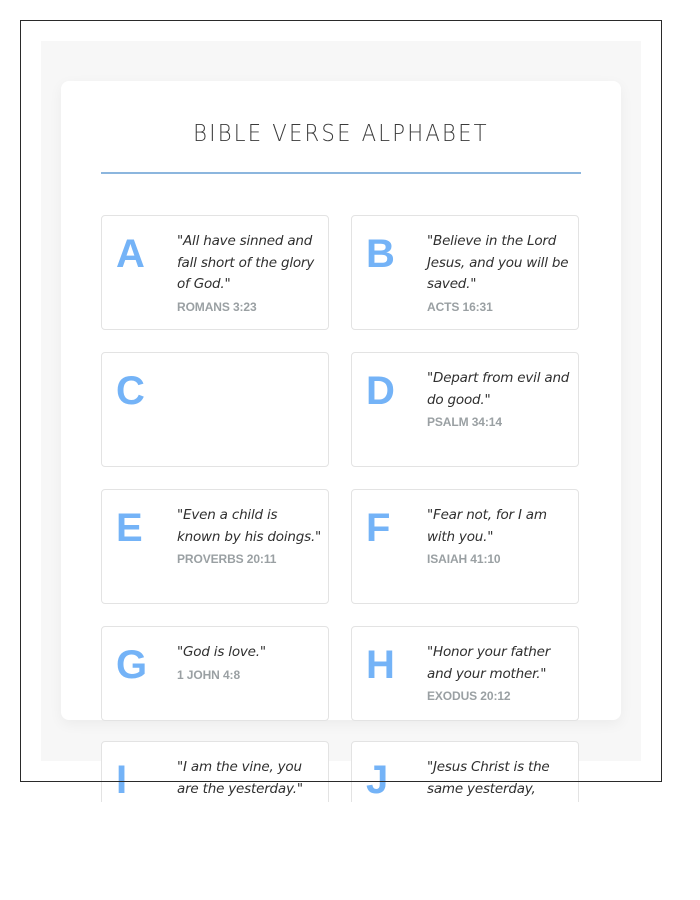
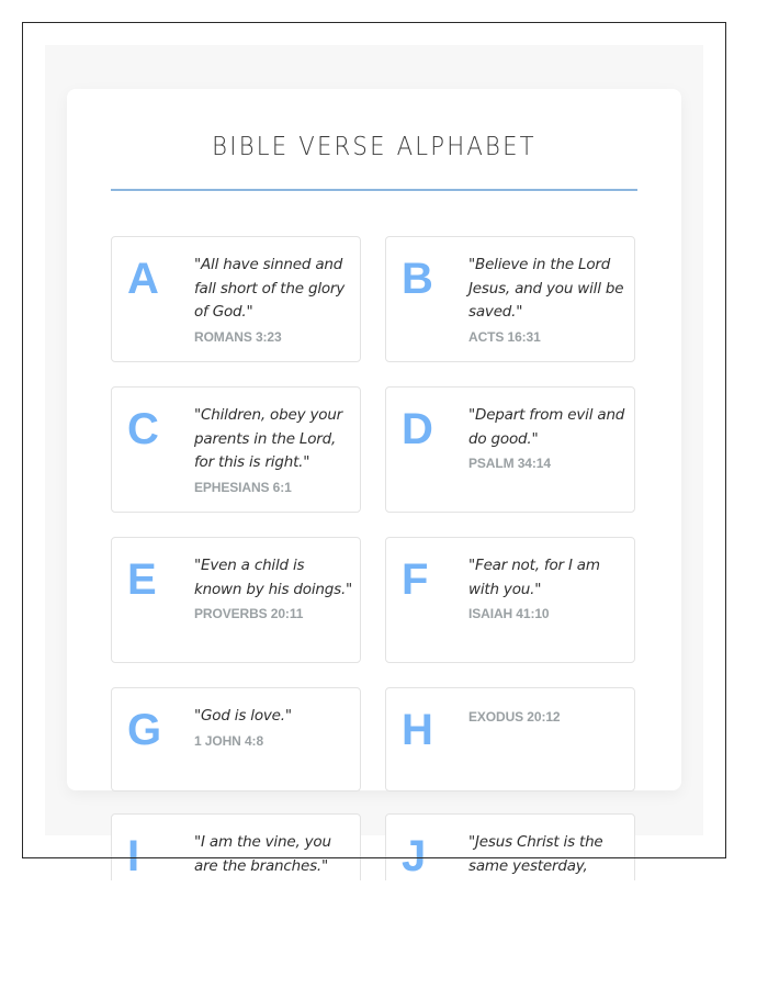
  BIBLE VERSE ALPHABET
  A
  "All have sinned and fall short of the glory of God."
  ROMANS 3:23
  B
  "Believe in the Lord Jesus, and you will be saved."
  ACTS 16:31
  C
+ "Children, obey your parents in the Lord, for this is right."
+ EPHESIANS 6:1
  D
  "Depart from evil and do good."
  PSALM 34:14
  E
  "Even a child is known by his doings."
  PROVERBS 20:11
  F
  "Fear not, for I am with you."
  ISAIAH 41:10
  G
  "God is love."
  1 JOHN 4:8
  H
- "Honor your father and your mother."
  EXODUS 20:12
  I
- "I am the vine, you are the yesterday."
+ "I am the vine, you are the branches."
  J
  "Jesus Christ is the same yesterday,
